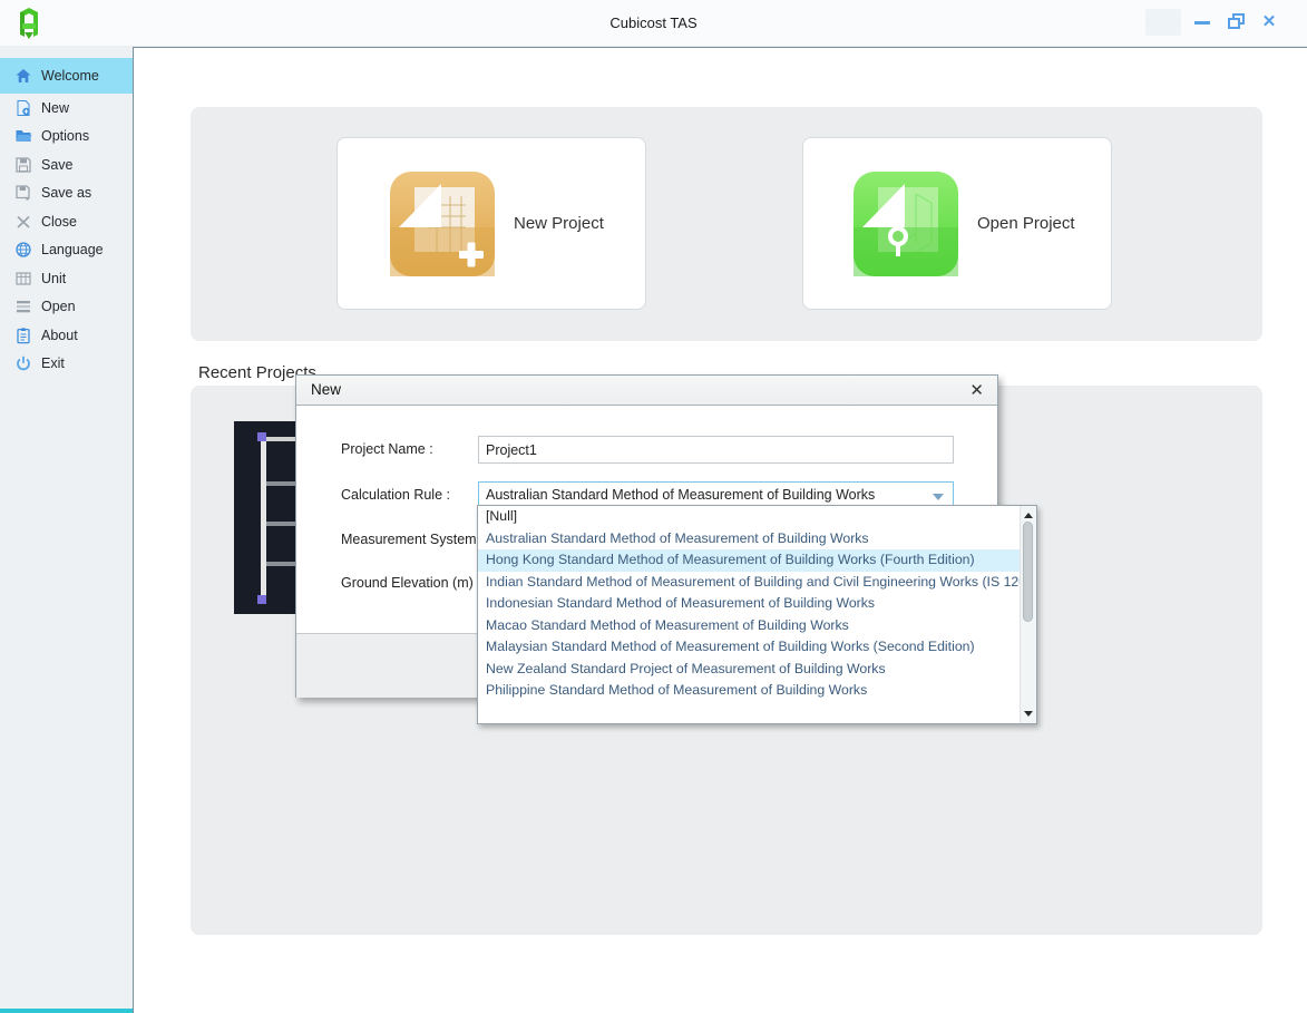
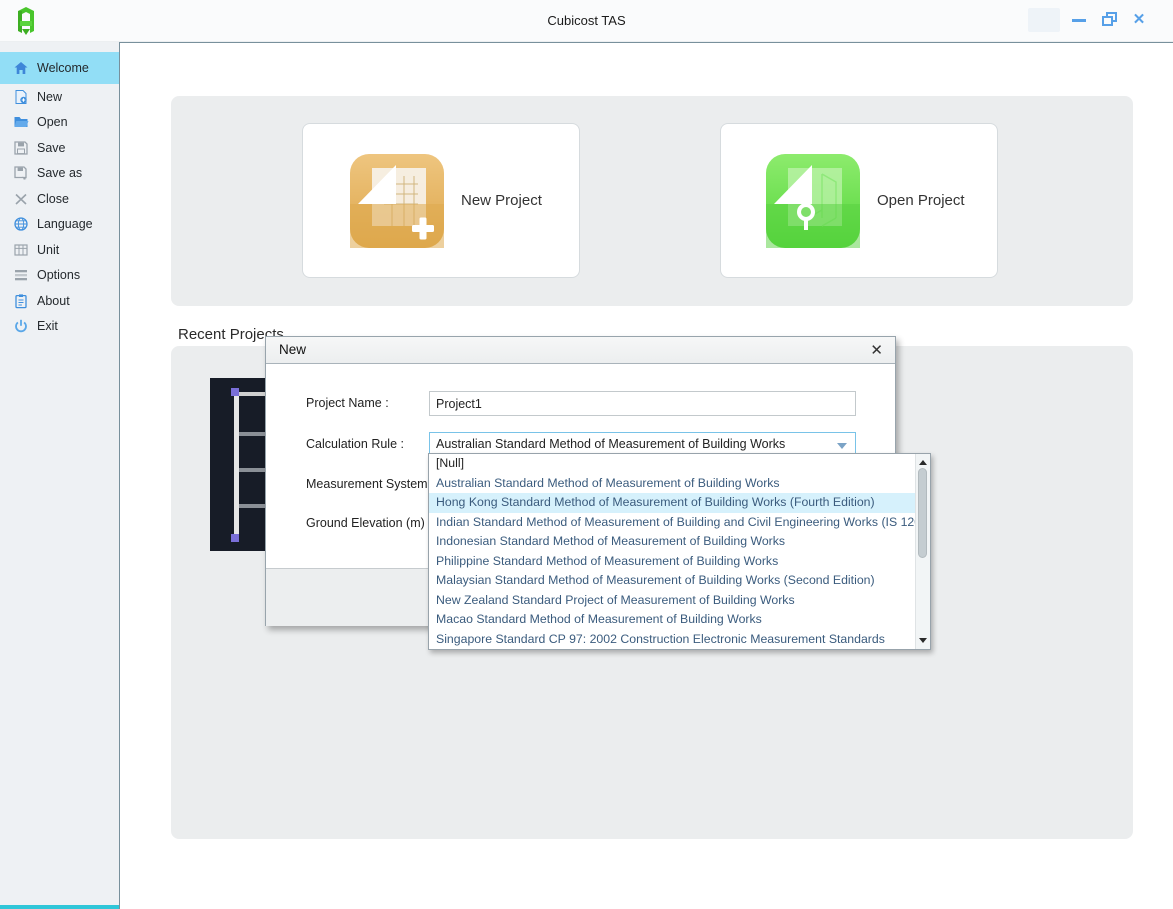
  Cubicost TAS
  ✕
  Welcome
  New
- Options
+ Open
  Save
  Save as
  Close
  Language
  Unit
- Open
+ Options
  About
  Exit
  New Project
  Open Project
  Recent Projects
  New
  ✕
  Project Name :
  Project1
  Calculation Rule :
  Australian Standard Method of Measurement of Building Works
  Measurement System
  Ground Elevation (m)
  [Null]
  Australian Standard Method of Measurement of Building Works
  Hong Kong Standard Method of Measurement of Building Works (Fourth Edition)
  Indian Standard Method of Measurement of Building and Civil Engineering Works (IS 12
  Indonesian Standard Method of Measurement of Building Works
- Macao Standard Method of Measurement of Building Works
+ Philippine Standard Method of Measurement of Building Works
  Malaysian Standard Method of Measurement of Building Works (Second Edition)
  New Zealand Standard Project of Measurement of Building Works
- Philippine Standard Method of Measurement of Building Works
+ Macao Standard Method of Measurement of Building Works
+ Singapore Standard CP 97: 2002 Construction Electronic Measurement Standards
